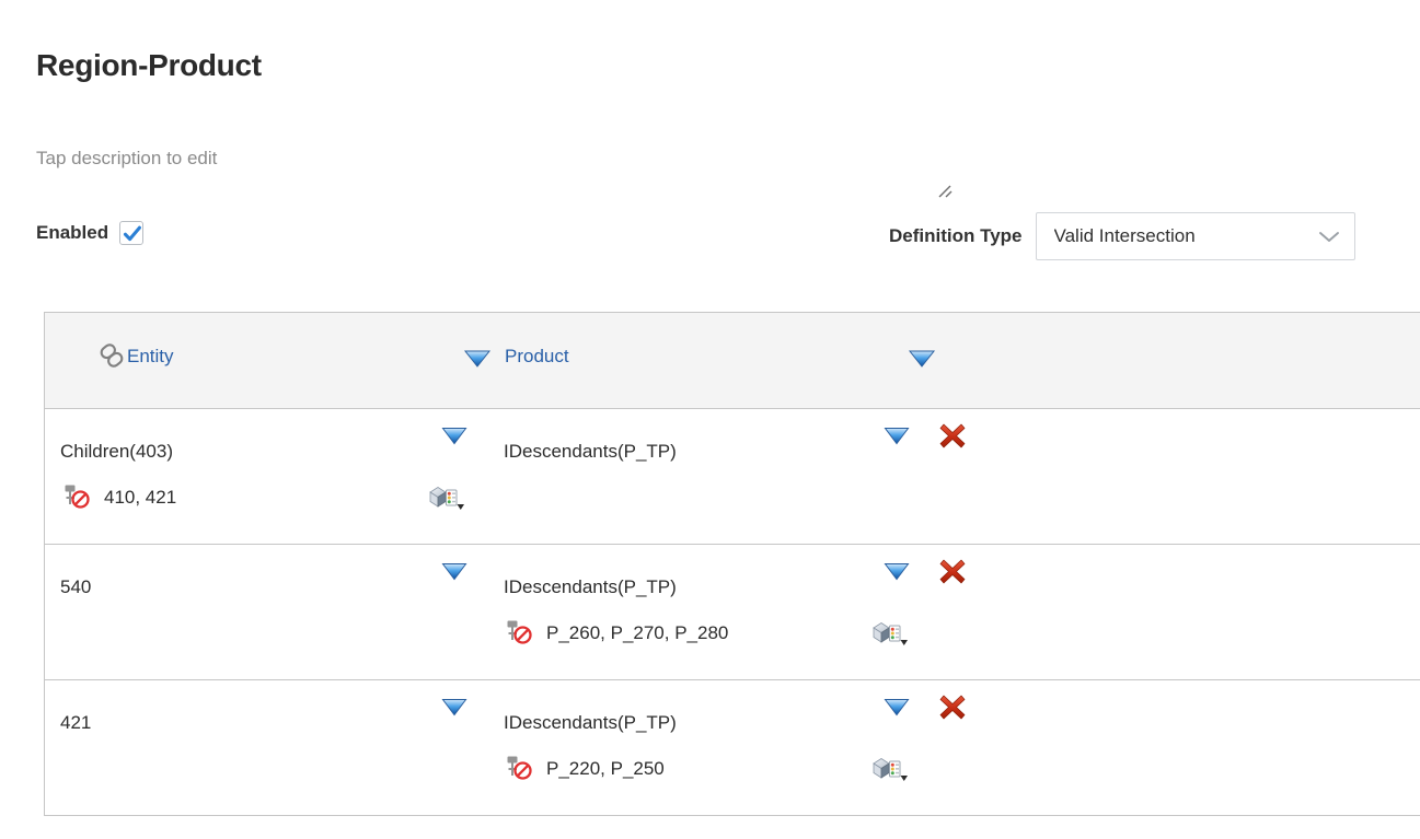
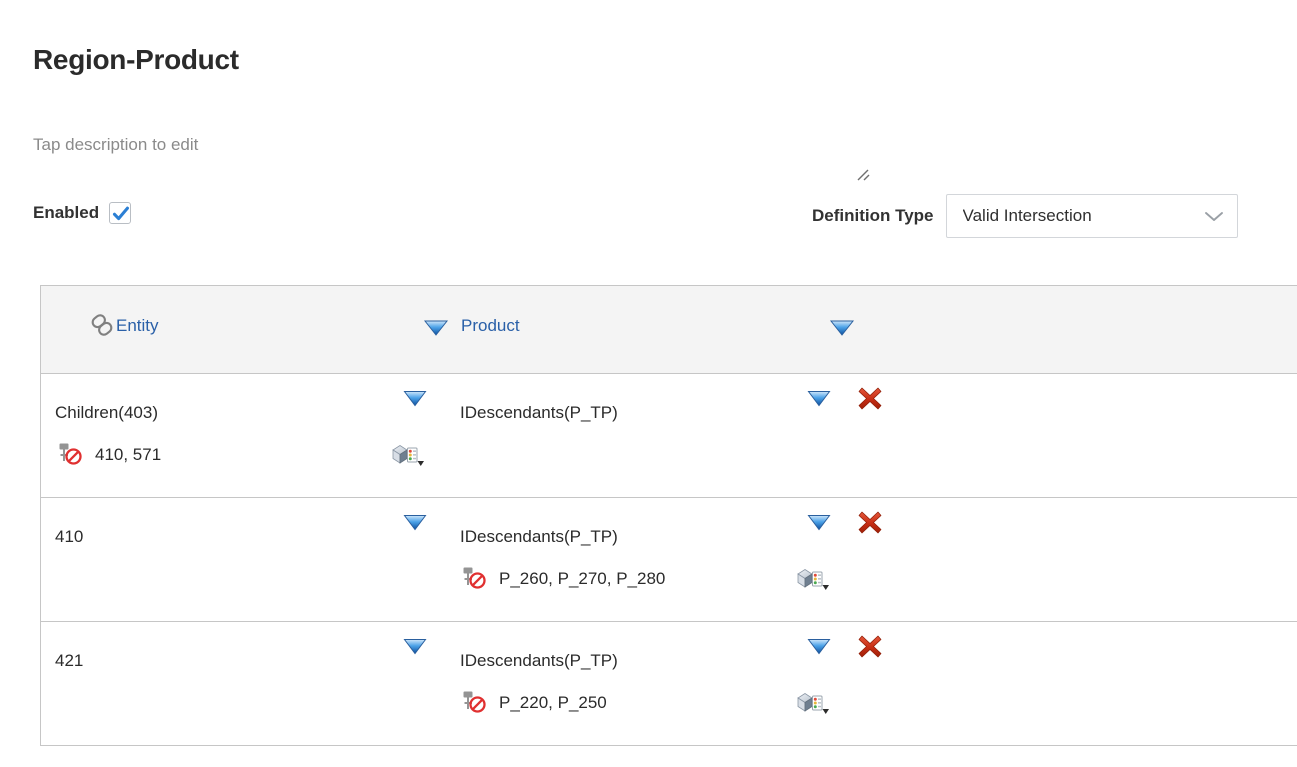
  Region-Product
  Tap description to edit
  Enabled
  Definition Type
  Valid Intersection
  Entity
  Product
  Children(403)
- 410, 421
+ 410, 571
  IDescendants(P_TP)
- 540
+ 410
  IDescendants(P_TP)
  P_260, P_270, P_280
  421
  IDescendants(P_TP)
  P_220, P_250
